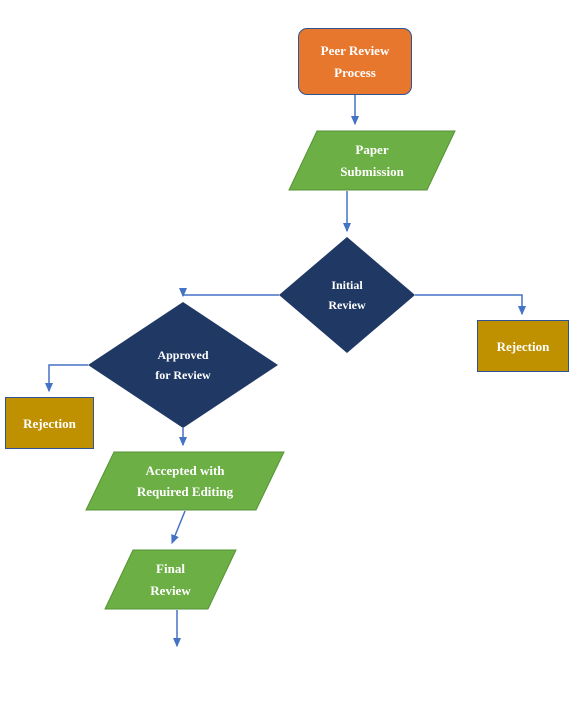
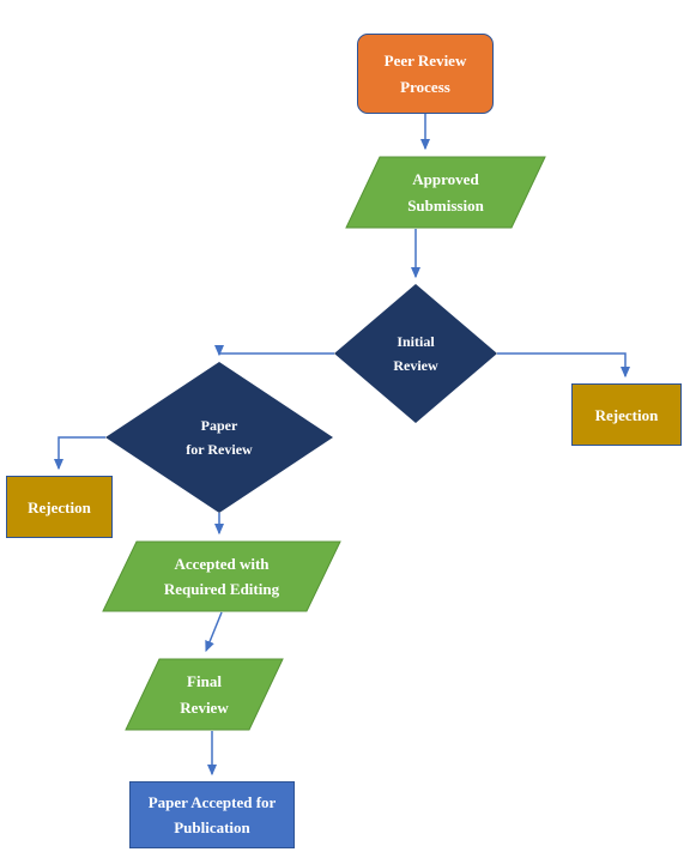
  Peer Review
  Process
- Paper
+ Approved
  Submission
  Initial
  Review
  Rejection
- Approved
+ Paper
  for Review
  Rejection
  Accepted with
  Required Editing
  Final
  Review
+ Paper Accepted for
+ Publication
